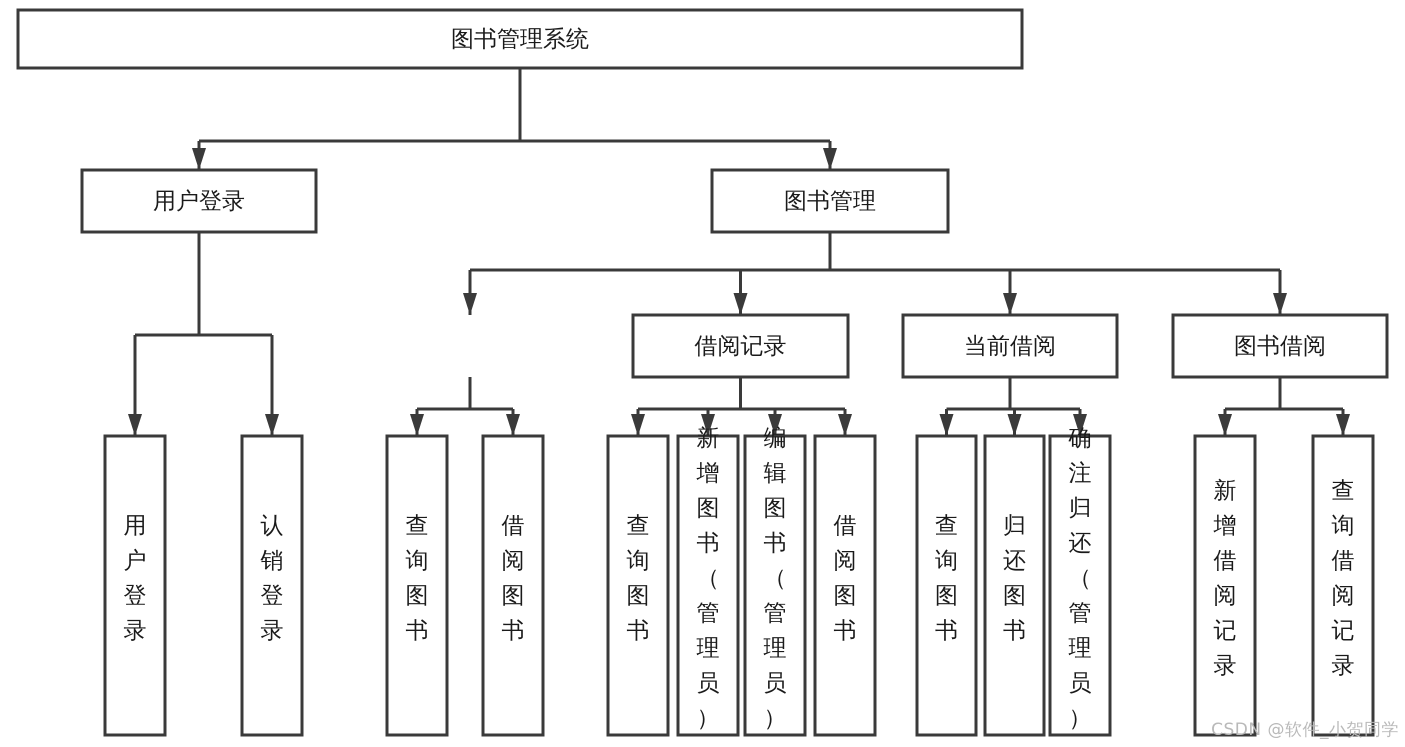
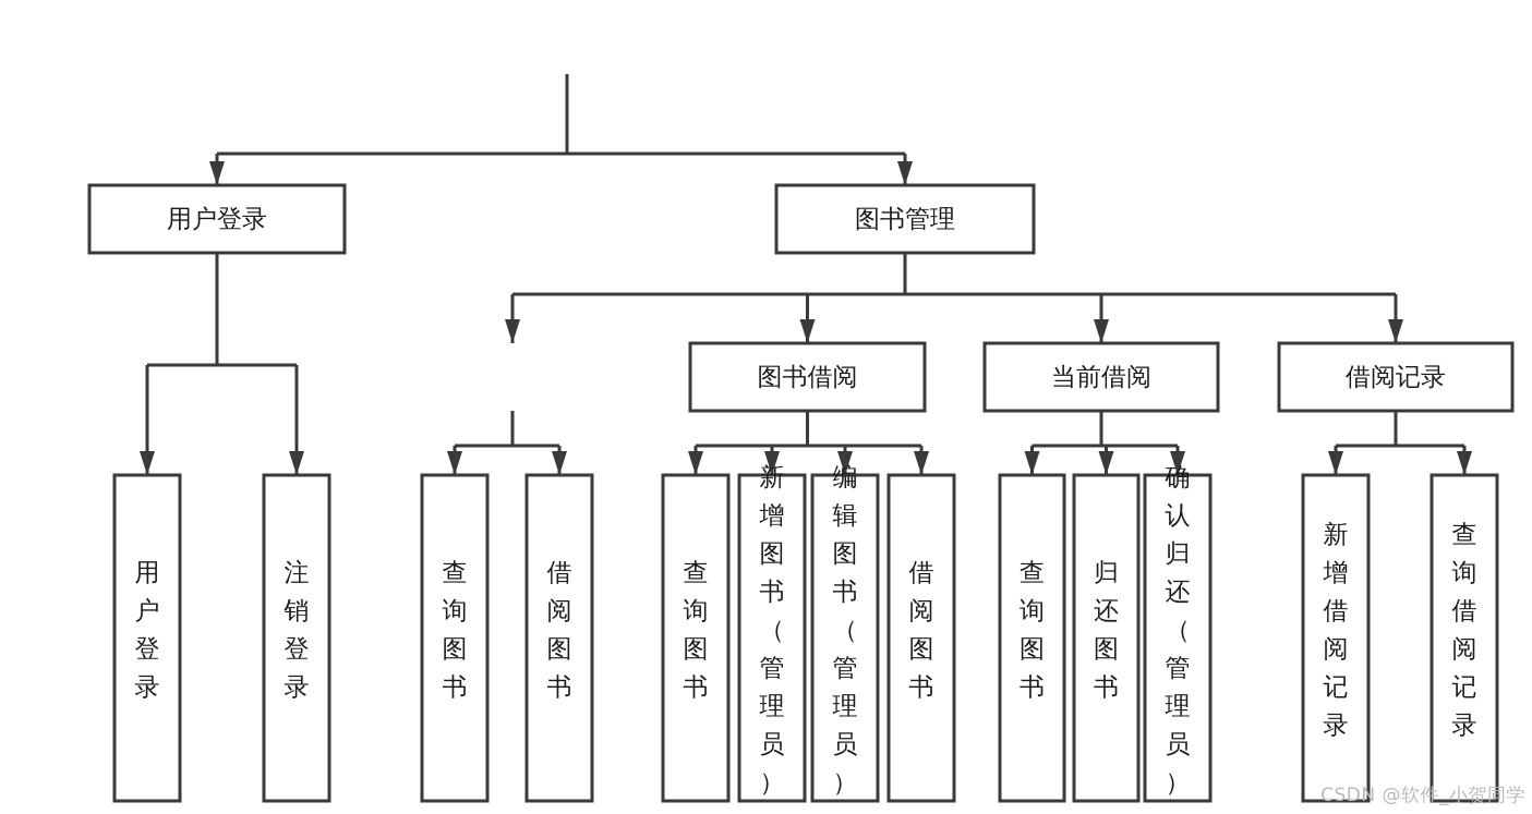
- 图书管理系统
  用户登录
  图书管理
- 借阅记录
+ 图书借阅
  当前借阅
- 图书借阅
+ 借阅记录
  用户登录
- 认销登录
+ 注销登录
  查询图书
  借阅图书
  查询图书
  新增图书（管理员）
  编辑图书（管理员）
  借阅图书
  查询图书
  归还图书
- 确注归还（管理员）
+ 确认归还（管理员）
  新增借阅记录
  查询借阅记录
  CSDN @软件_小贺同学
